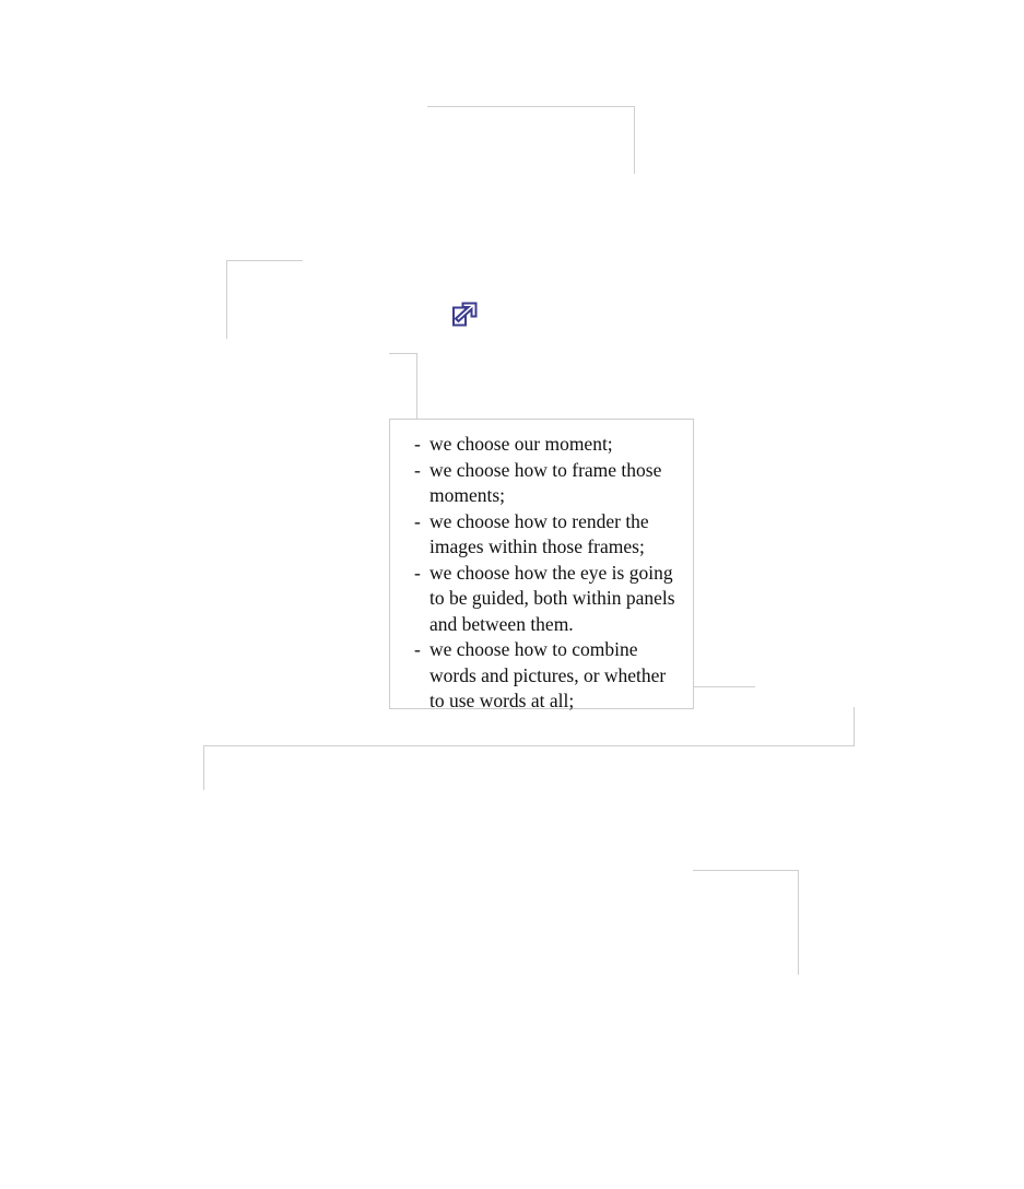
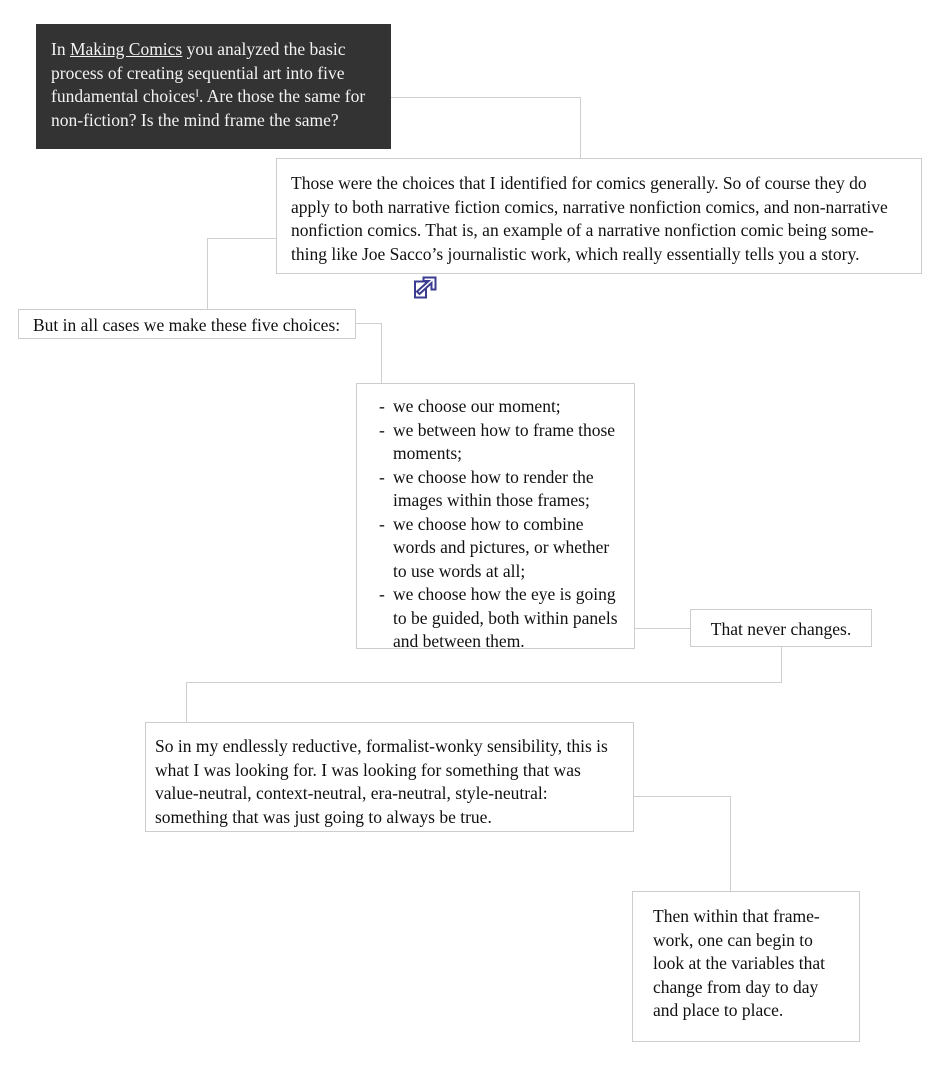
+ In Making Comics you analyzed the basic process of creating sequential art into five fundamental choicesI. Are those the same for non-fiction? Is the mind frame the same?
+ Those were the choices that I identified for comics generally. So of course they do apply to both narrative fiction comics, narrative nonfiction comics, and non-narrative nonfiction comics. That is, an example of a narrative nonfiction comic being some-thing like Joe Sacco’s journalistic work, which really essentially tells you a story.
+ But in all cases we make these five choices:
  -
  we choose our moment;
  -
- we choose how to frame those moments;
+ we between how to frame those moments;
  -
  we choose how to render the images within those frames;
  -
- we choose how the eye is going to be guided, both within panels and between them.
+ we choose how to combine words and pictures, or whether to use words at all;
  -
- we choose how to combine words and pictures, or whether to use words at all;
+ we choose how the eye is going to be guided, both within panels and between them.
+ That never changes.
+ So in my endlessly reductive, formalist-wonky sensibility, this is what I was looking for. I was looking for something that was value-neutral, context-neutral, era-neutral, style-neutral: something that was just going to always be true.
+ Then within that frame-work, one can begin to look at the variables that change from day to day and place to place.
